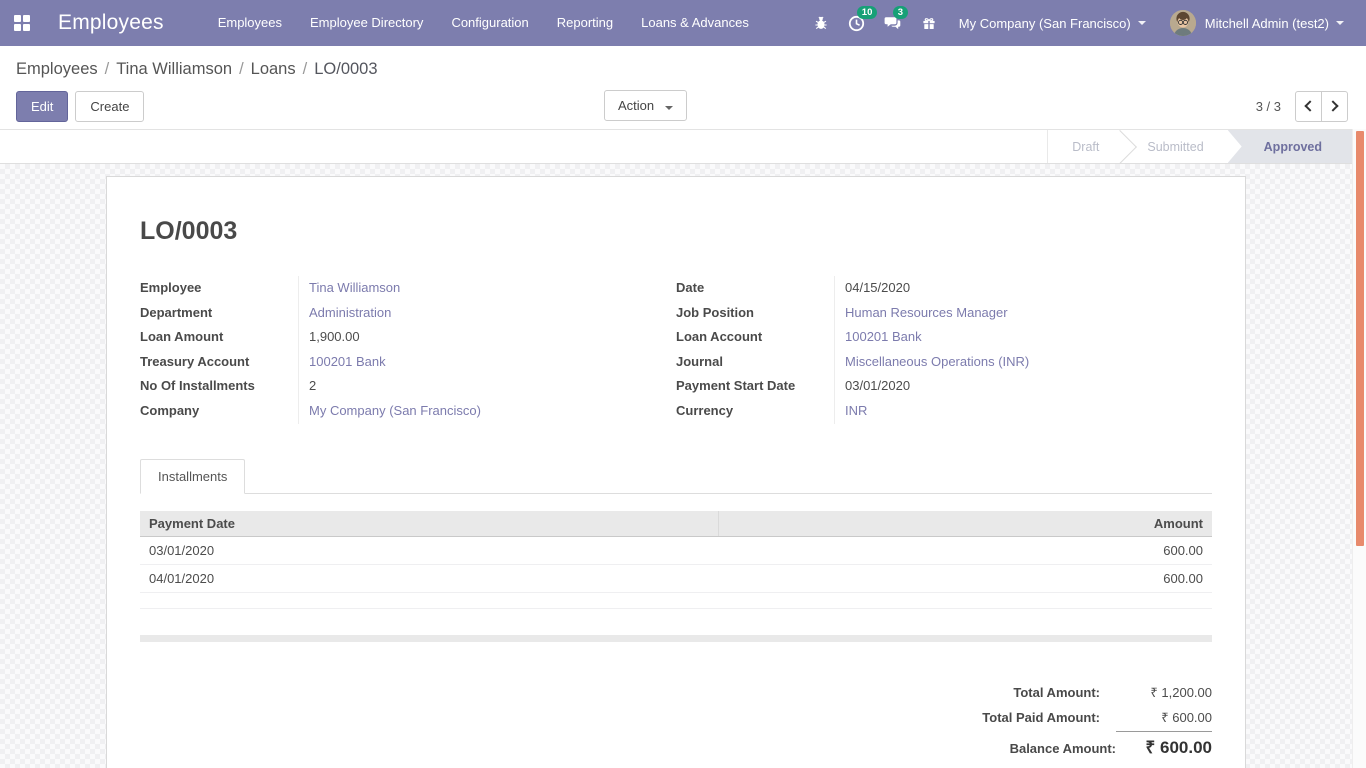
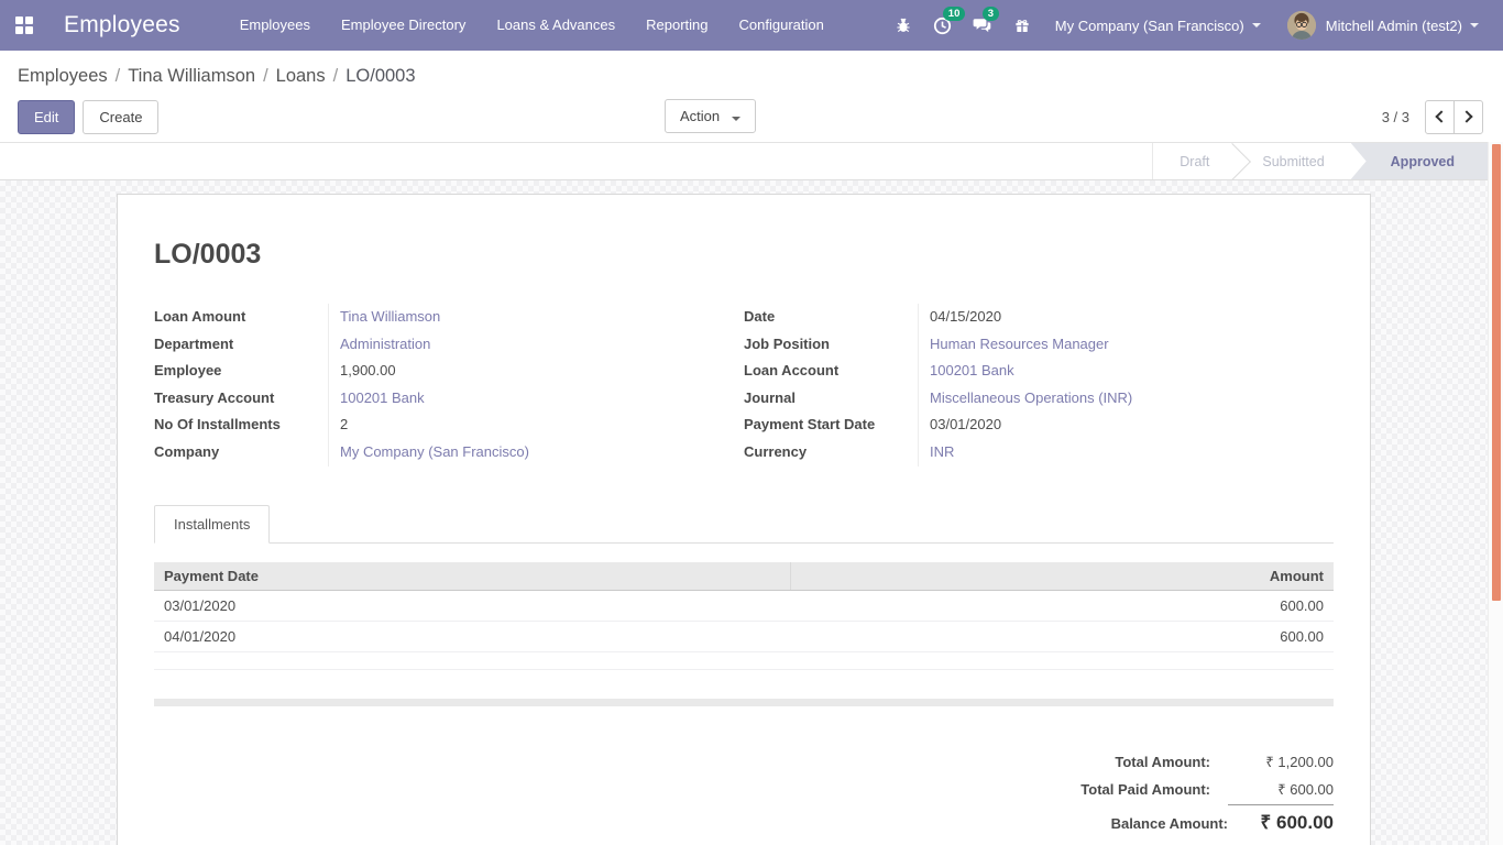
  Employees
  Employees
  Employee Directory
- Configuration
+ Loans & Advances
  Reporting
- Loans & Advances
+ Configuration
  10
  3
  My Company (San Francisco)
  Mitchell Admin (test2)
  Employees / Tina Williamson / Loans / LO/0003
  Edit
  Create
  Action
  3 / 3
  Draft
  Submitted
  Approved
  LO/0003
- Employee
+ Loan Amount
  Tina Williamson
  Department
  Administration
- Loan Amount
+ Employee
  1,900.00
  Treasury Account
  100201 Bank
  No Of Installments
  2
  Company
  My Company (San Francisco)
  Date
  04/15/2020
  Job Position
  Human Resources Manager
  Loan Account
  100201 Bank
  Journal
  Miscellaneous Operations (INR)
  Payment Start Date
  03/01/2020
  Currency
  INR
  Installments
  Payment Date	Amount
  03/01/2020	600.00
  04/01/2020	600.00
  Total Amount:
  ₹ 1,200.00
  Total Paid Amount:
  ₹ 600.00
  Balance Amount:
  ₹ 600.00
